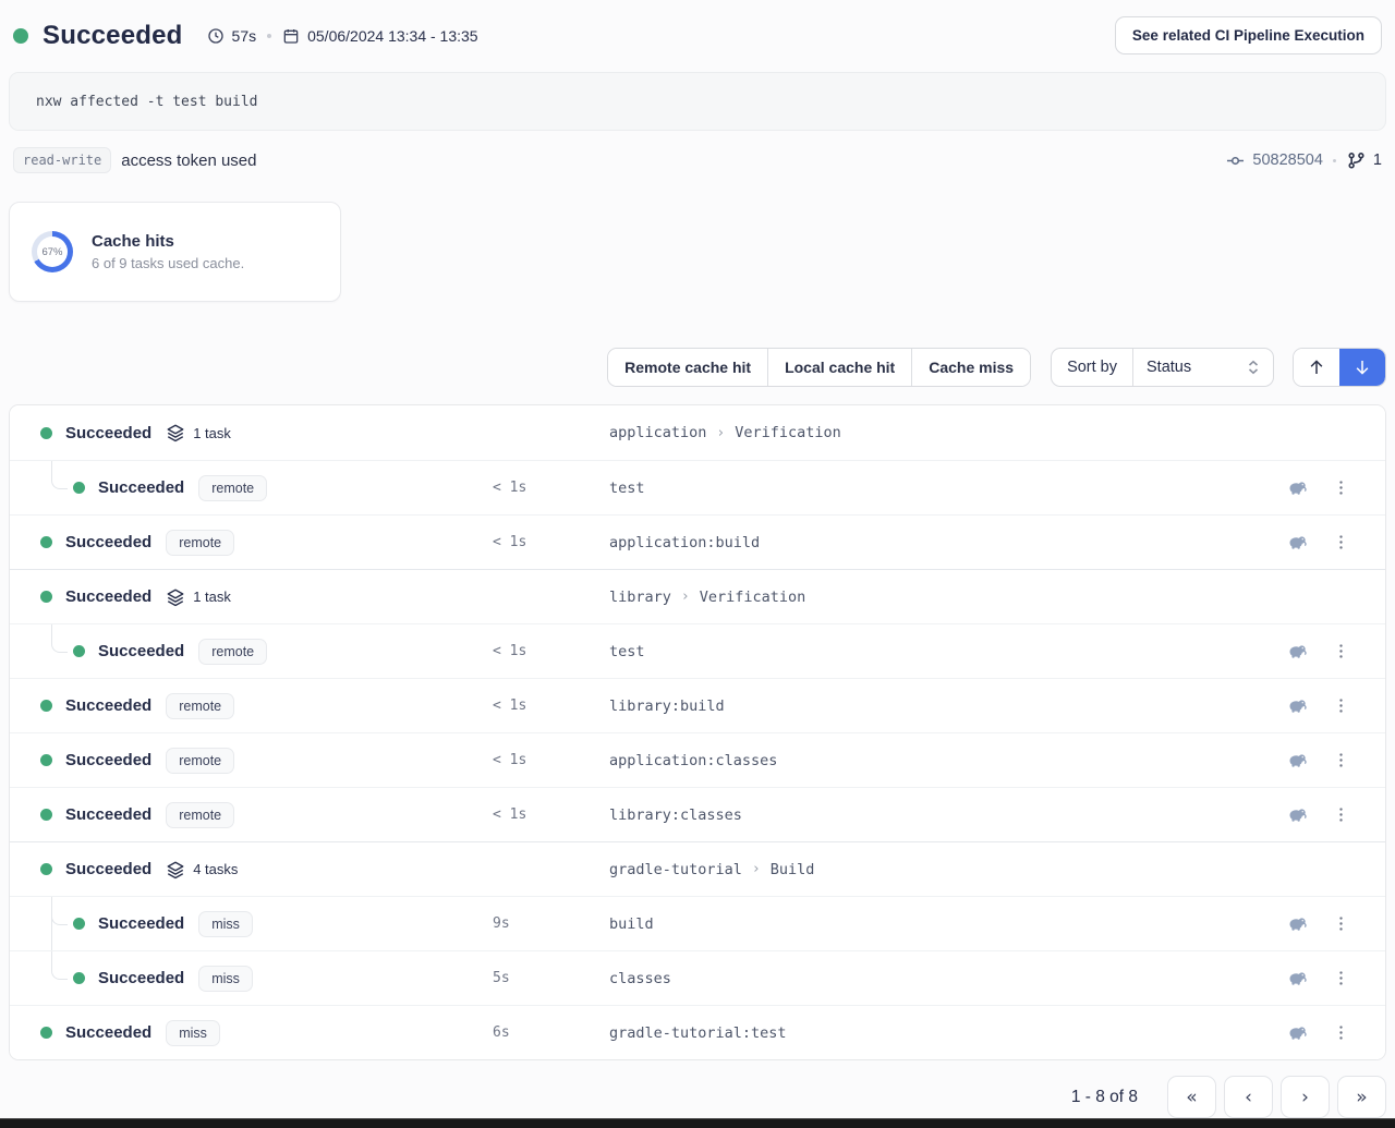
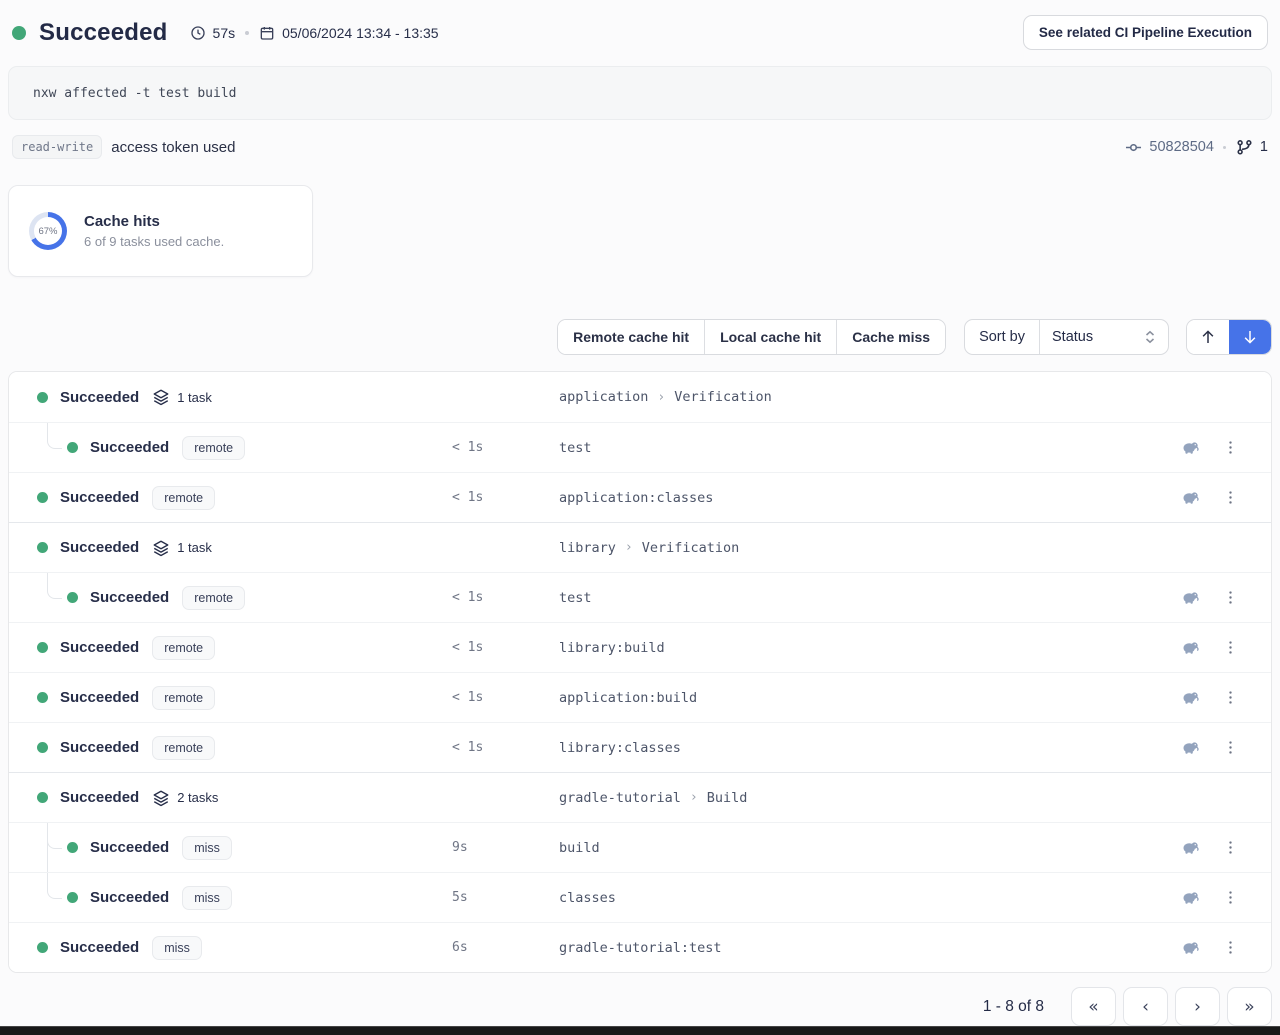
  Succeeded
  57s
  05/06/2024 13:34 - 13:35
  See related CI Pipeline Execution
  nxw affected -t test build
  read-write
  access token used
  50828504
  1
  67%
  Cache hits
  6 of 9 tasks used cache.
  Remote cache hit
  Local cache hit
  Cache miss
  Sort by
  Status
  Succeeded
  1 task
  application
  ›
  Verification
  Succeeded
  remote
  < 1s
  test
  Succeeded
  remote
  < 1s
- application:build
+ application:classes
  Succeeded
  1 task
  library
  ›
  Verification
  Succeeded
  remote
  < 1s
  test
  Succeeded
  remote
  < 1s
  library:build
  Succeeded
  remote
  < 1s
- application:classes
+ application:build
  Succeeded
  remote
  < 1s
  library:classes
  Succeeded
- 4 tasks
+ 2 tasks
  gradle-tutorial
  ›
  Build
  Succeeded
  miss
  9s
  build
  Succeeded
  miss
  5s
  classes
  Succeeded
  miss
  6s
  gradle-tutorial:test
  1 - 8 of 8
  «
  ‹
  ›
  »
